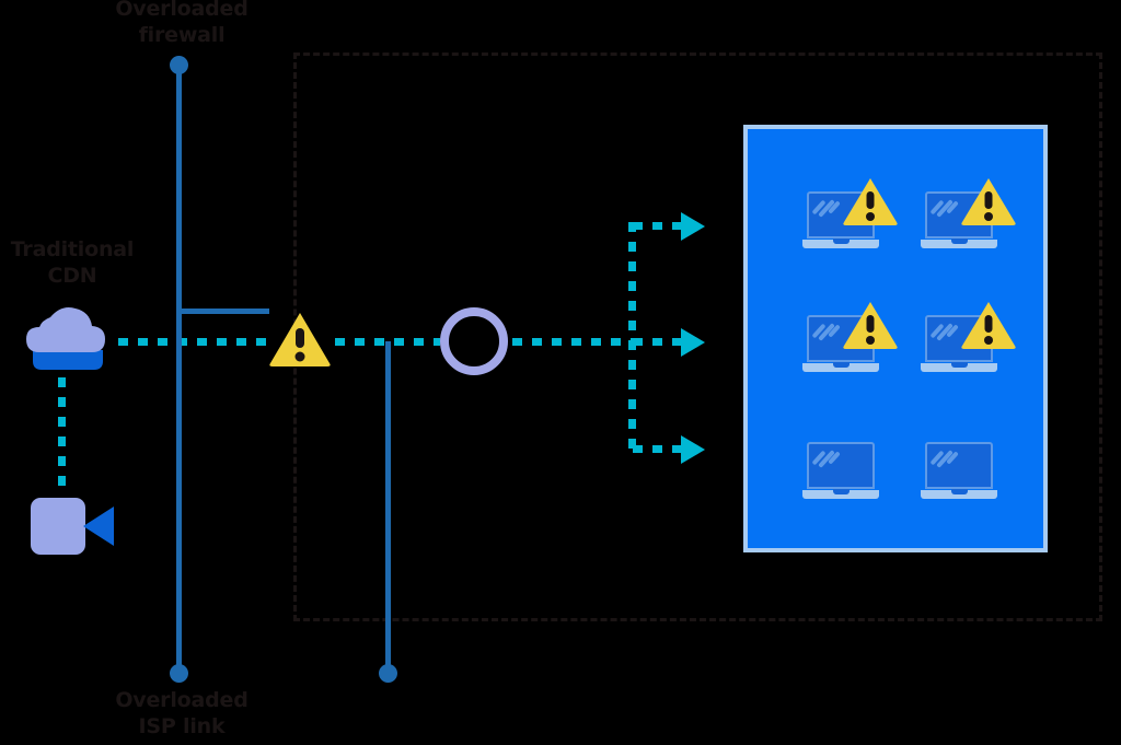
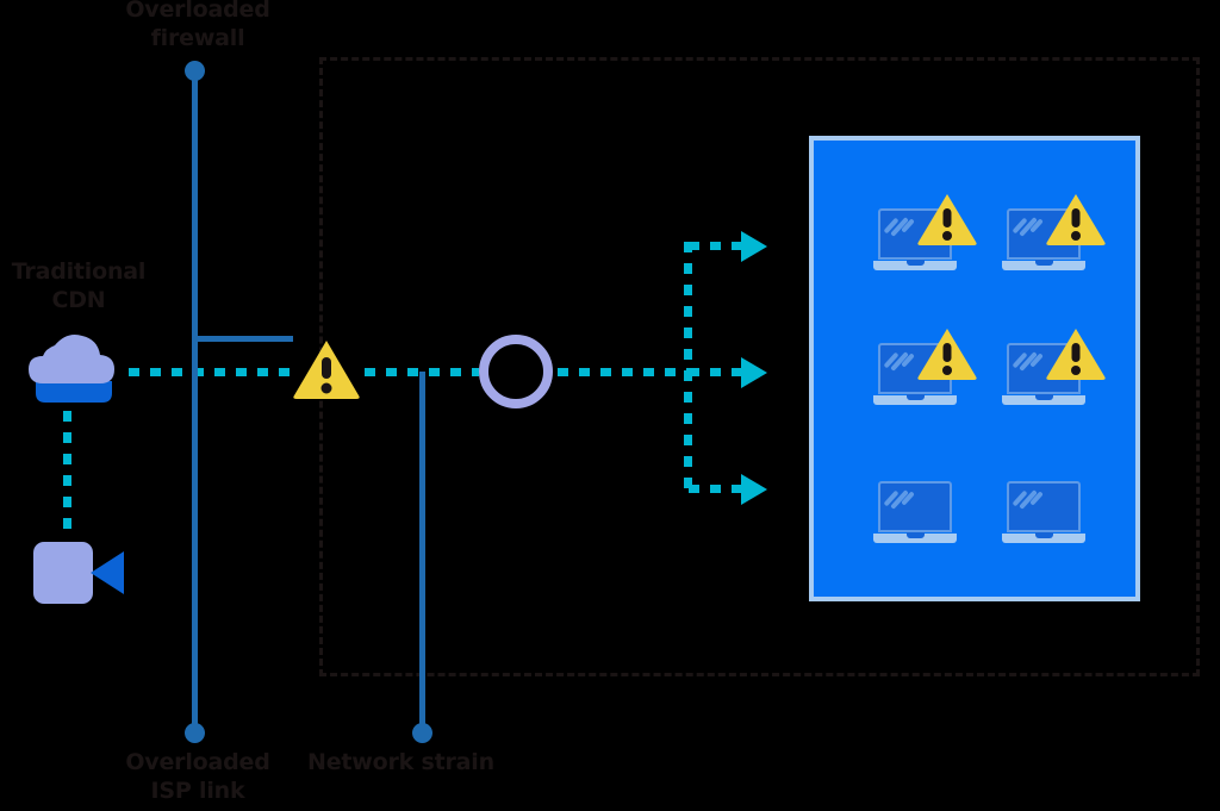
  Overloaded
  firewall
  Traditional
  CDN
  Overloaded
  ISP link
+ Network strain
